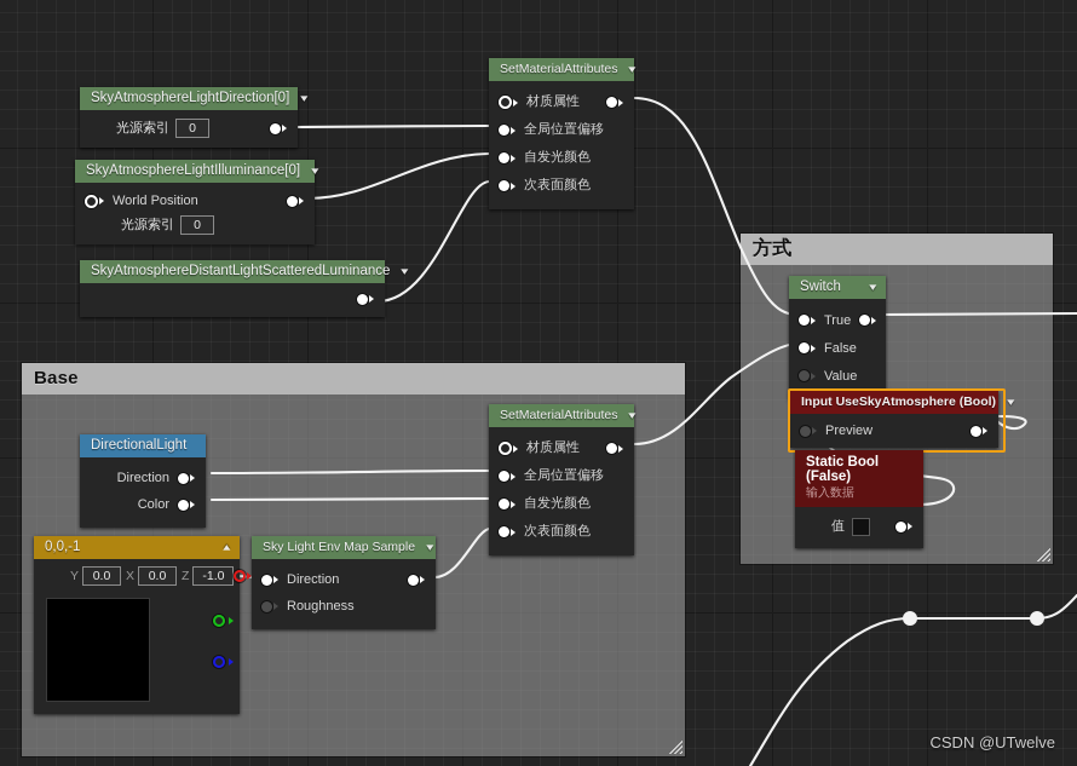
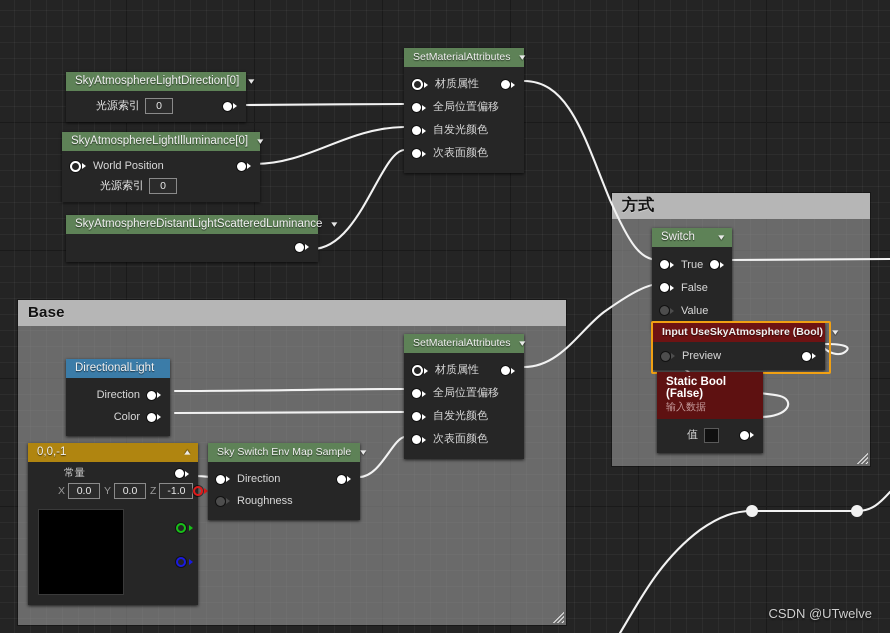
  Base
  方式
  SkyAtmosphereLightDirection[0]
  ▾
  光源索引
  0
  SkyAtmosphereLightIlluminance[0]
  ▾
  World Position
  光源索引
  0
  SkyAtmosphereDistantLightScatteredLuminance
  ▾
  SetMaterialAttributes
  ▾
  材质属性
  全局位置偏移
  自发光颜色
  次表面颜色
  SetMaterialAttributes
  ▾
  材质属性
  全局位置偏移
  自发光颜色
  次表面颜色
  DirectionalLight
  Direction
  Color
  0,0,-1
+ 常量
- Y
+ X
  0.0
- X
+ Y
  0.0
  Z
  -1.0
- Sky Light Env Map Sample
+ Sky Switch Env Map Sample
  ▾
  Direction
  Roughness
  Switch
  ▾
  True
  False
  Value
  Input UseSkyAtmosphere (Bool)
  ▾
  Preview
  Static Bool (False)
  输入数据
  值
  CSDN @UTwelve
